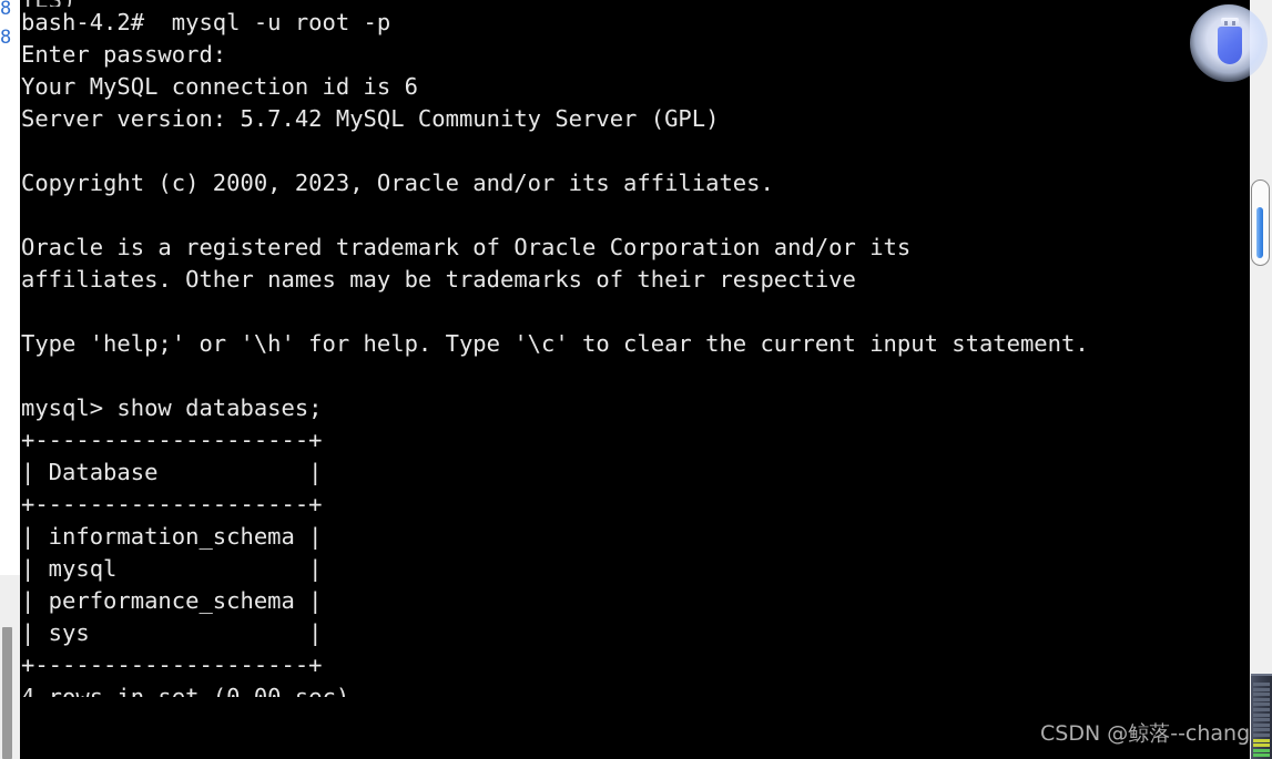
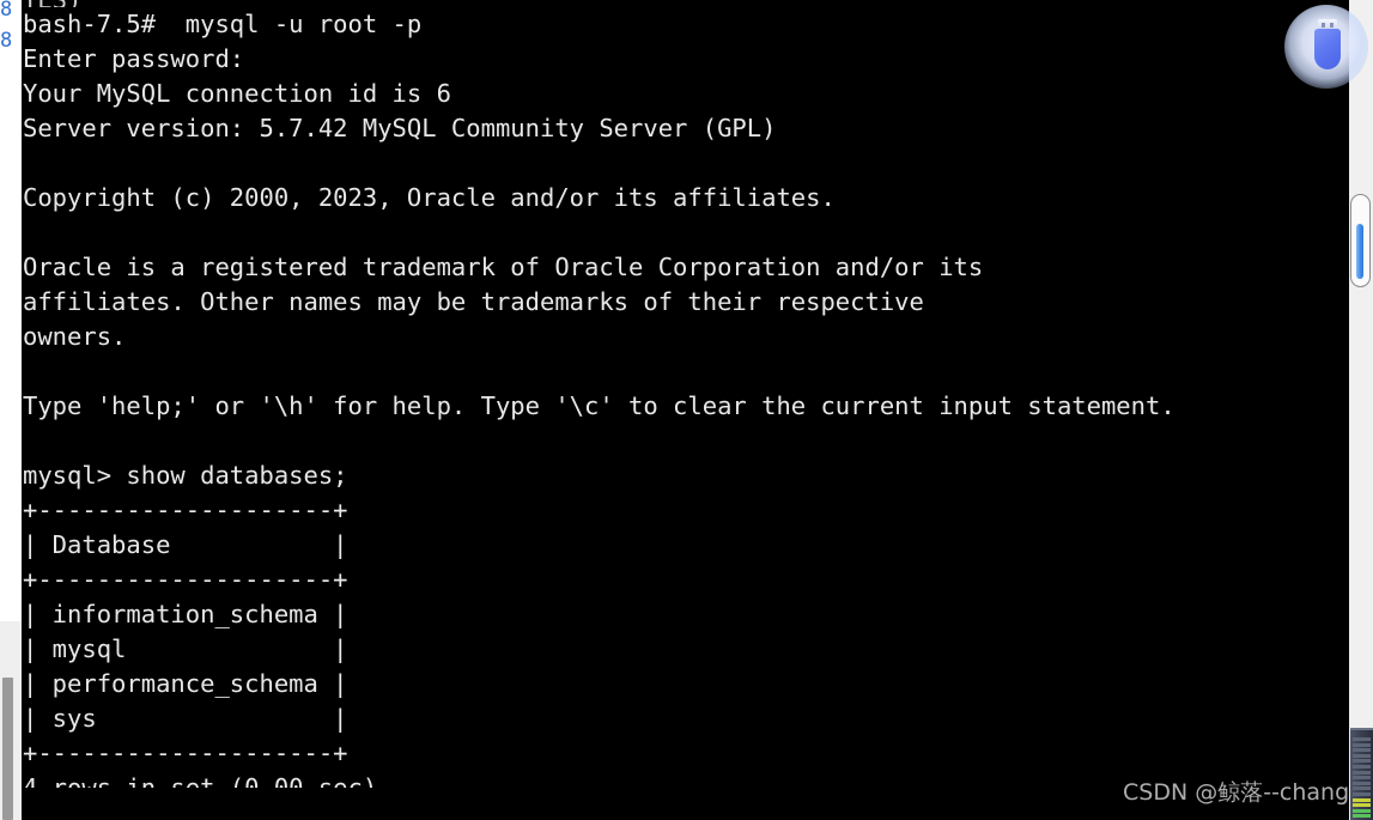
  8
  8
  YES)
- bash-4.2# mysql -u root -p
+ bash-7.5# mysql -u root -p
  Enter password:
  Your MySQL connection id is 6
  Server version: 5.7.42 MySQL Community Server (GPL)
  Copyright (c) 2000, 2023, Oracle and/or its affiliates.
  Oracle is a registered trademark of Oracle Corporation and/or its
  affiliates. Other names may be trademarks of their respective
+ owners.
  Type 'help;' or '\h' for help. Type '\c' to clear the current input statement.
  mysql> show databases;
  +--------------------+
  | Database |
  +--------------------+
  | information_schema |
  | mysql |
  | performance_schema |
  | sys |
  +--------------------+
  CSDN @鲸落--chang
